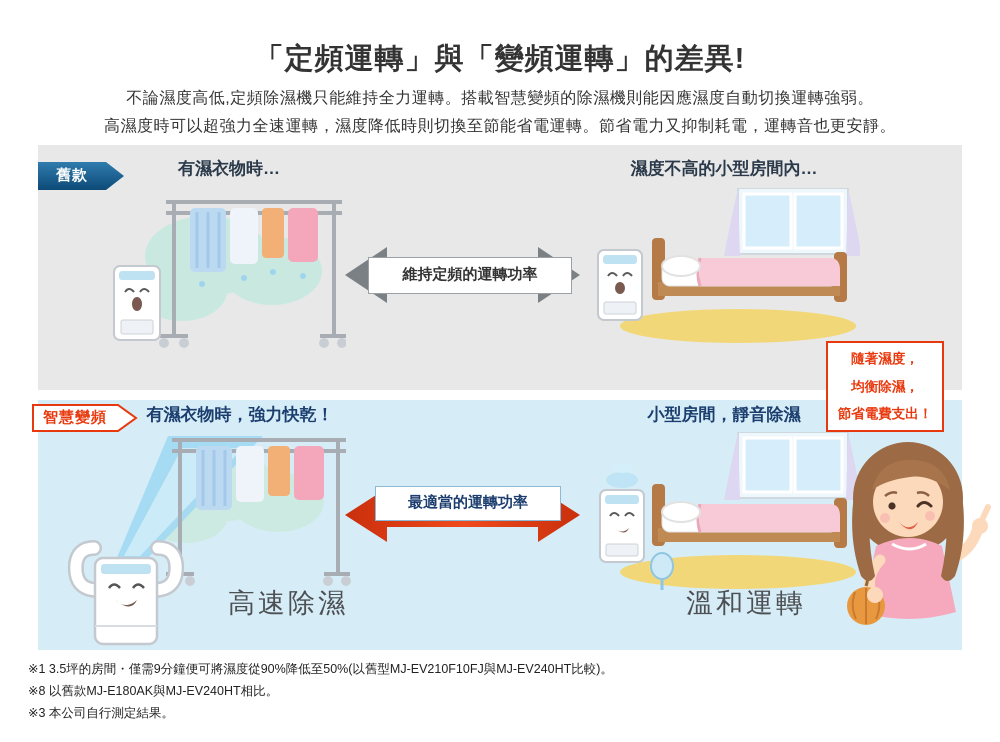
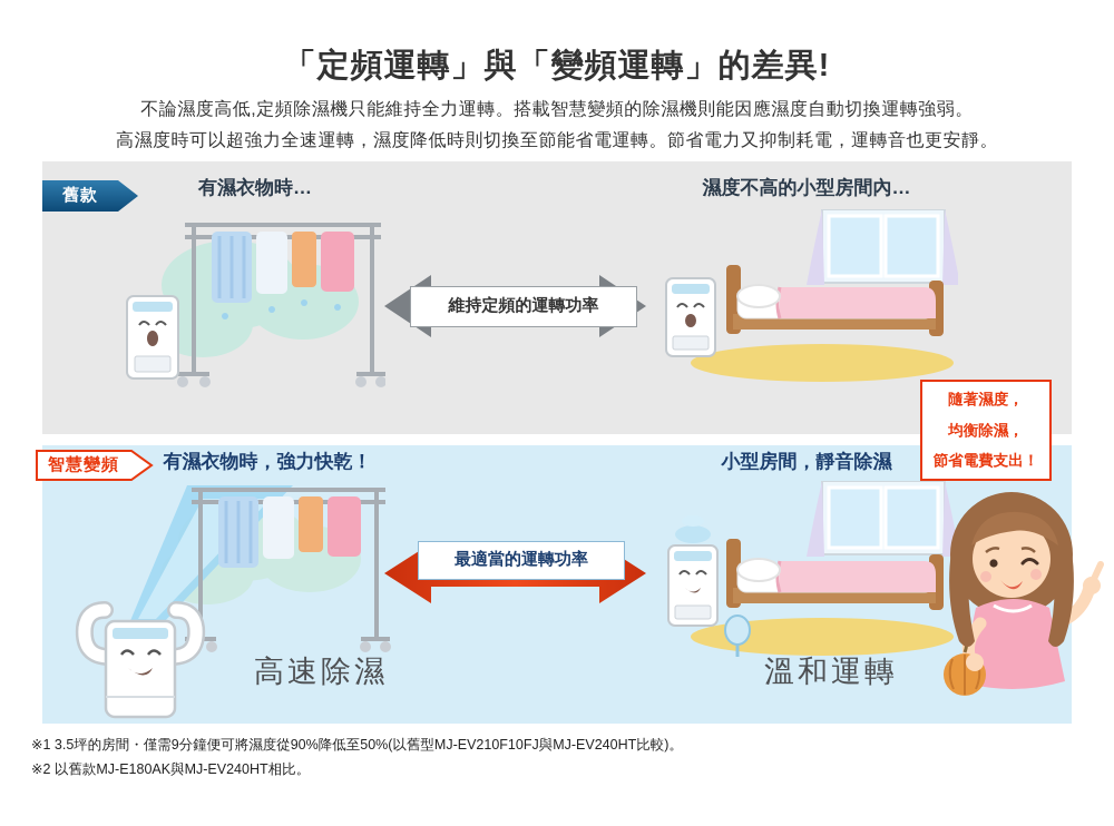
  「定頻運轉」與「變頻運轉」的差異!
  不論濕度高低,定頻除濕機只能維持全力運轉。搭載智慧變頻的除濕機則能因應濕度自動切換運轉強弱。
  高濕度時可以超強力全速運轉，濕度降低時則切換至節能省電運轉。節省電力又抑制耗電，運轉音也更安靜。
  舊款
  有濕衣物時…
  濕度不高的小型房間內…
  維持定頻的運轉功率
  隨著濕度，
  均衡除濕，
  節省電費支出！
  智慧變頻
  有濕衣物時，強力快乾！
  小型房間，靜音除濕
  最適當的運轉功率
  高速除濕
  溫和運轉
  ※1 3.5坪的房間・僅需9分鐘便可將濕度從90%降低至50%(以舊型MJ-EV210F10FJ與MJ-EV240HT比較)。
- ※8 以舊款MJ-E180AK與MJ-EV240HT相比。
+ ※2 以舊款MJ-E180AK與MJ-EV240HT相比。
- ※3 本公司自行測定結果。
